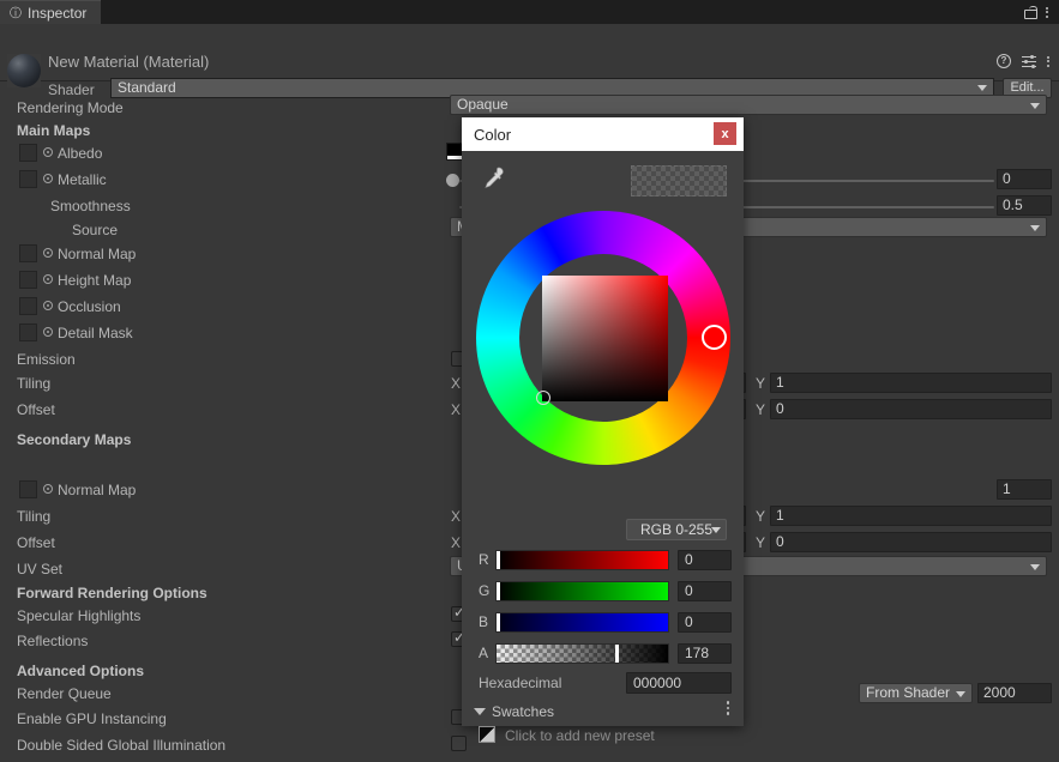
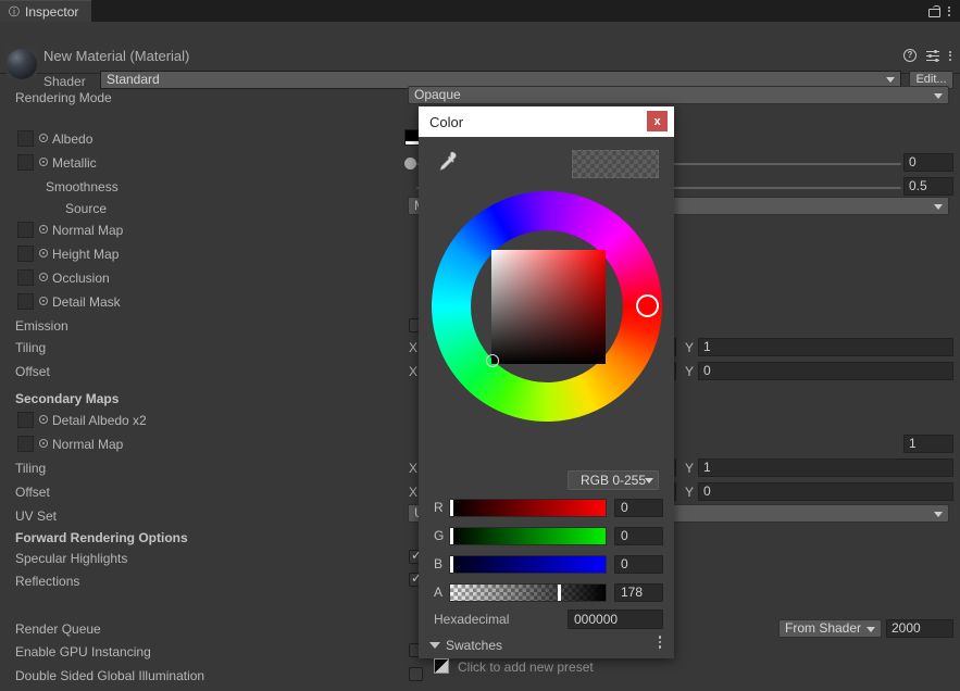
  ⓘ
  Inspector
  New Material (Material)
  Shader
  Standard
  Edit...
  ?
  Rendering Mode
  Opaque
- Main Maps
  Albedo
  Metallic
  0
  Smoothness
  0.5
  Source
  Normal Map
  Height Map
  Occlusion
  Detail Mask
  Emission
  Tiling
  X
  Y
  1
  Offset
  X
  Y
  0
  Secondary Maps
+ Detail Albedo x2
  Normal Map
  1
  Tiling
  X
  Y
  1
  Offset
  X
  Y
  0
  UV Set
  Forward Rendering Options
  Specular Highlights
  Reflections
- Advanced Options
  Render Queue
  From Shader
  2000
  Enable GPU Instancing
  Double Sided Global Illumination
  Color
  x
  RGB 0-255
  R
  0
  G
  0
  B
  0
  A
  178
  Hexadecimal
  000000
  Swatches
  Click to add new preset
